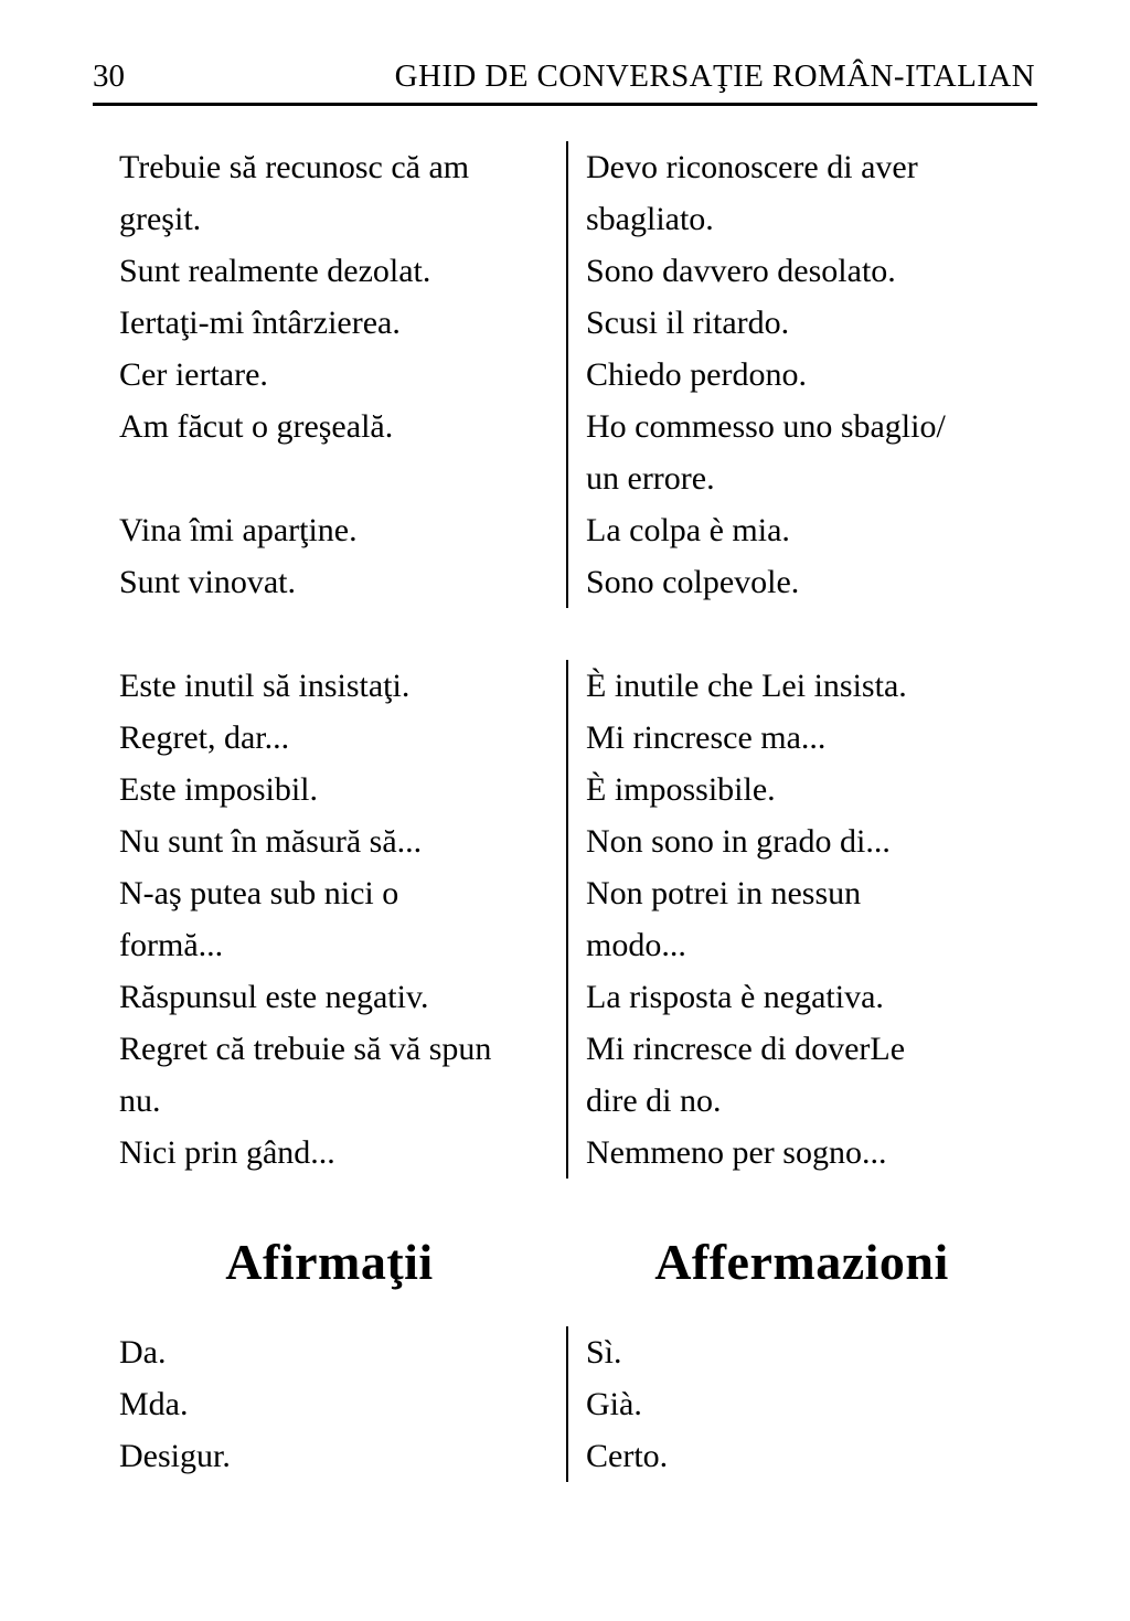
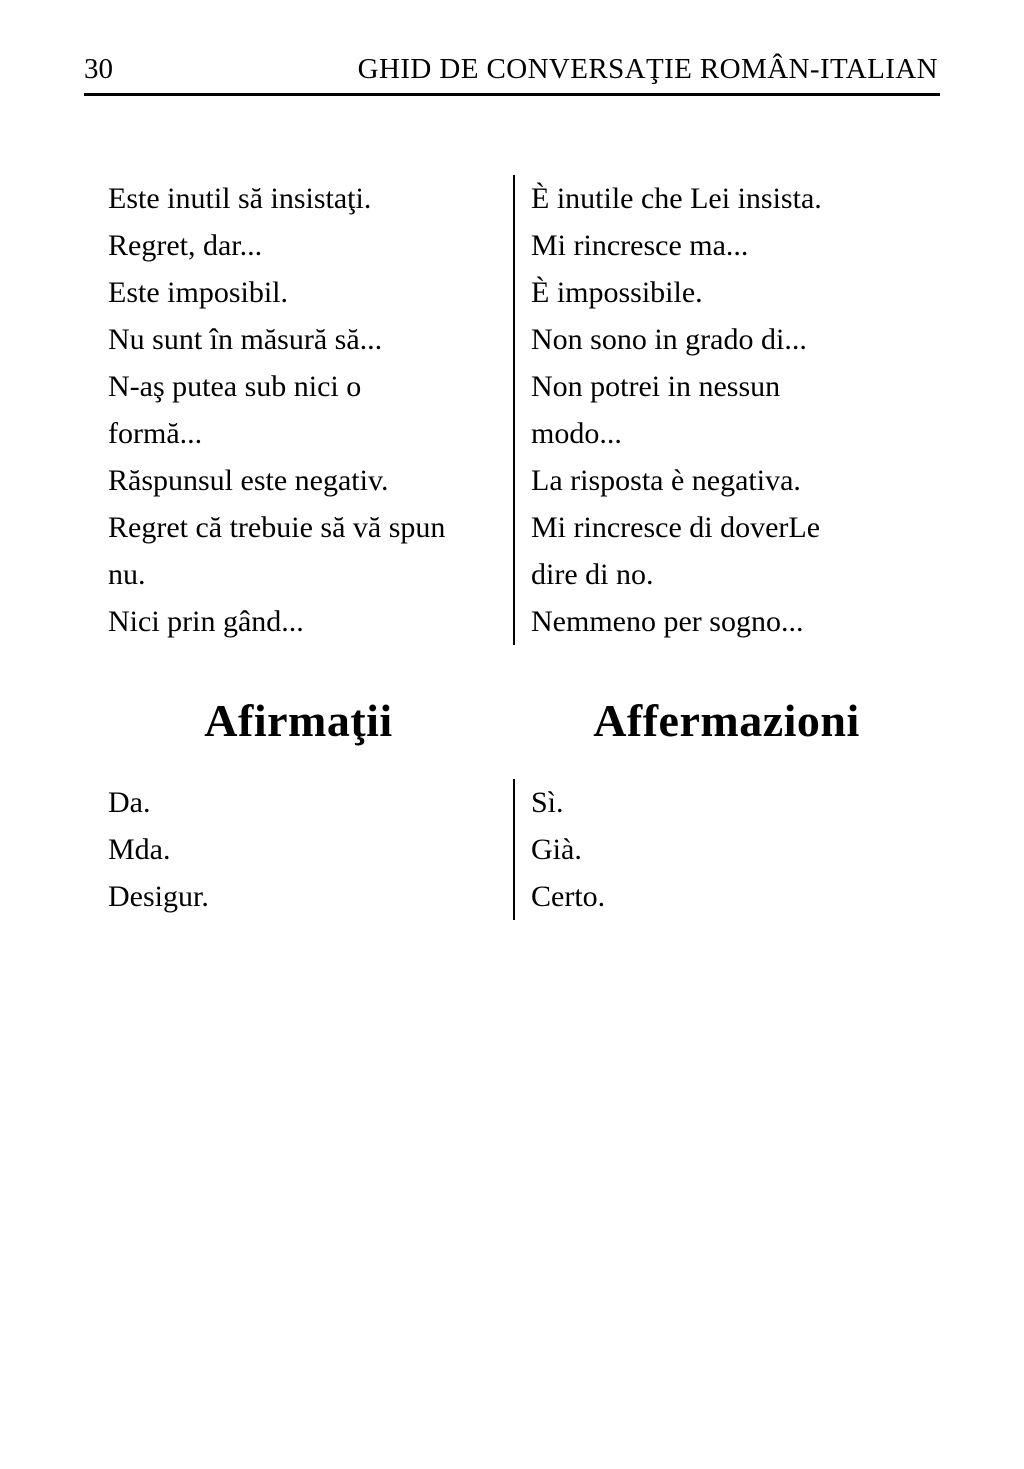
  30
  GHID DE CONVERSAŢIE ROMÂN-ITALIAN
- Trebuie să recunosc că am
- greşit.
- Devo riconoscere di aver
- sbagliato.
- Sunt realmente dezolat.
- Sono davvero desolato.
- Iertaţi-mi întârzierea.
- Scusi il ritardo.
- Cer iertare.
- Chiedo perdono.
- Am făcut o greşeală.
- Ho commesso uno sbaglio/
- un errore.
- Vina îmi aparţine.
- La colpa è mia.
- Sunt vinovat.
- Sono colpevole.
  Este inutil să insistaţi.
  È inutile che Lei insista.
  Regret, dar...
  Mi rincresce ma...
  Este imposibil.
  È impossibile.
  Nu sunt în măsură să...
  Non sono in grado di...
  N-aş putea sub nici o
  formă...
  Non potrei in nessun
  modo...
  Răspunsul este negativ.
  La risposta è negativa.
  Regret că trebuie să vă spun
  nu.
  Mi rincresce di doverLe
  dire di no.
  Nici prin gând...
  Nemmeno per sogno...
  Afirmaţii
  Affermazioni
  Da.
  Sì.
  Mda.
  Già.
  Desigur.
  Certo.
